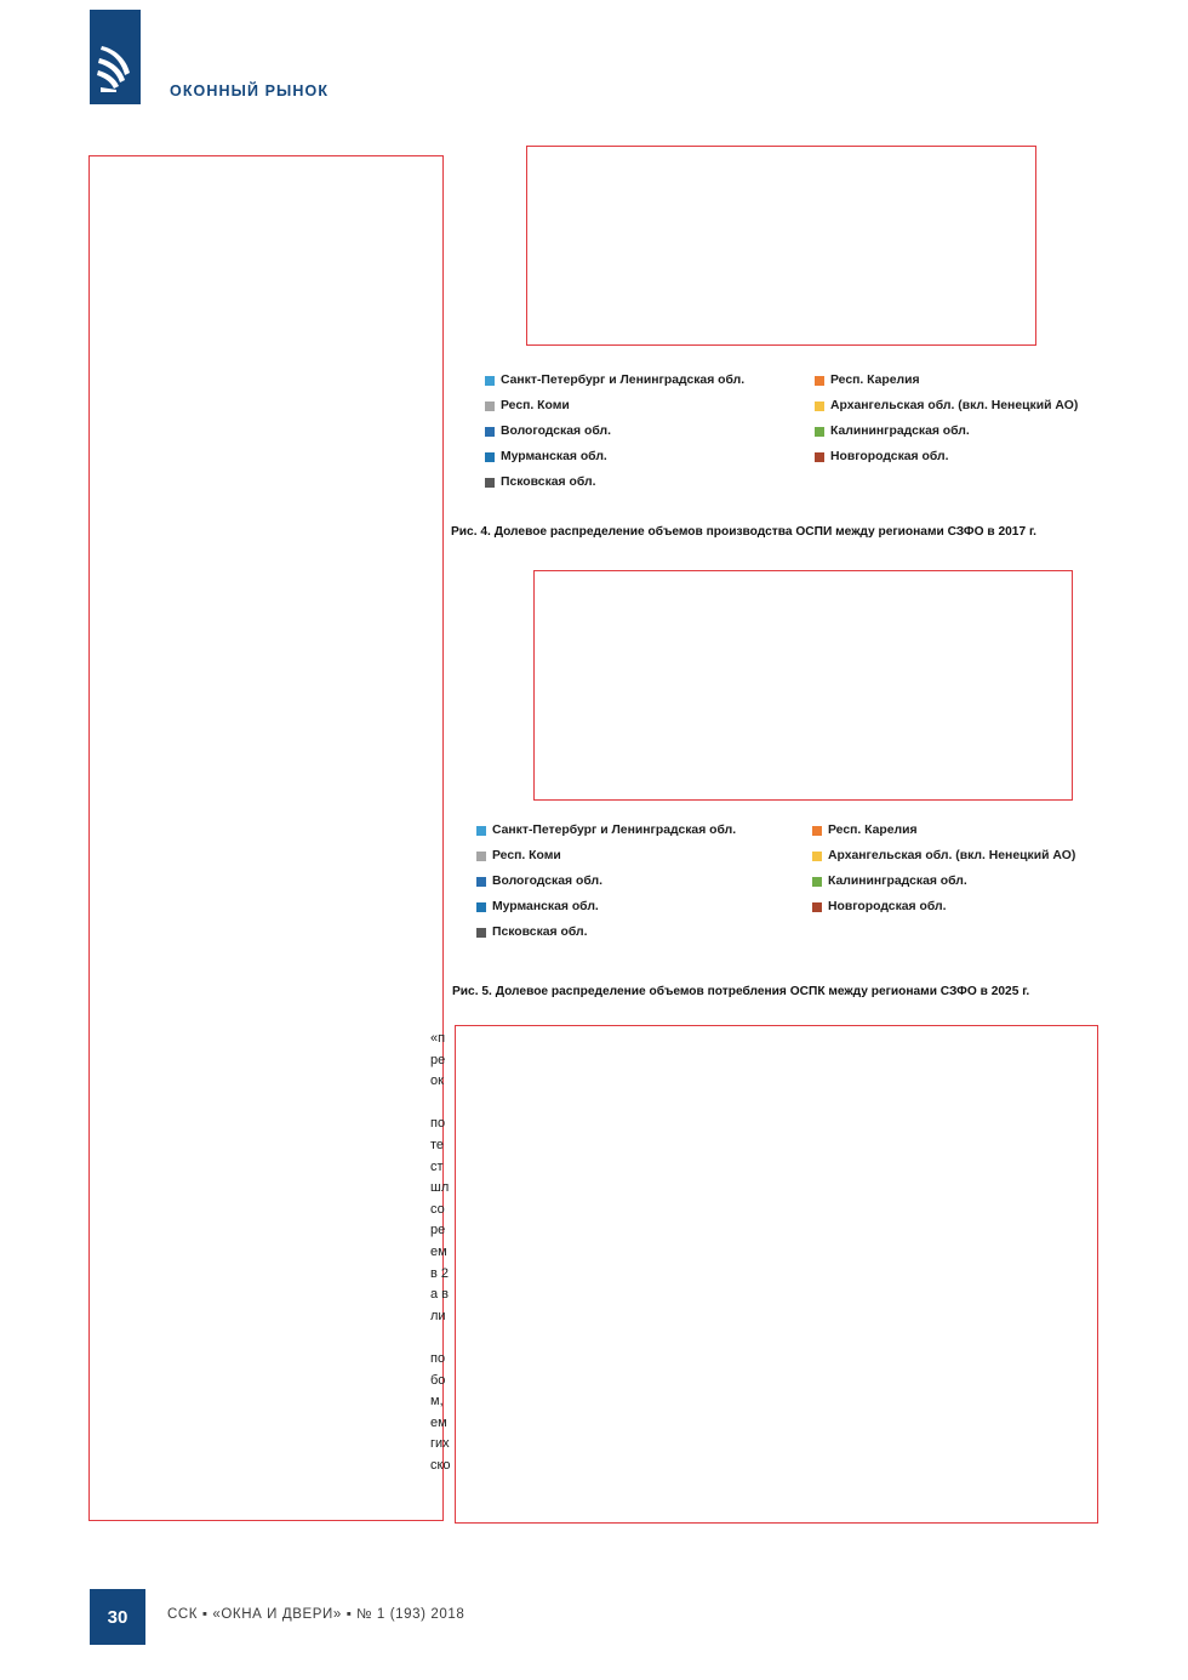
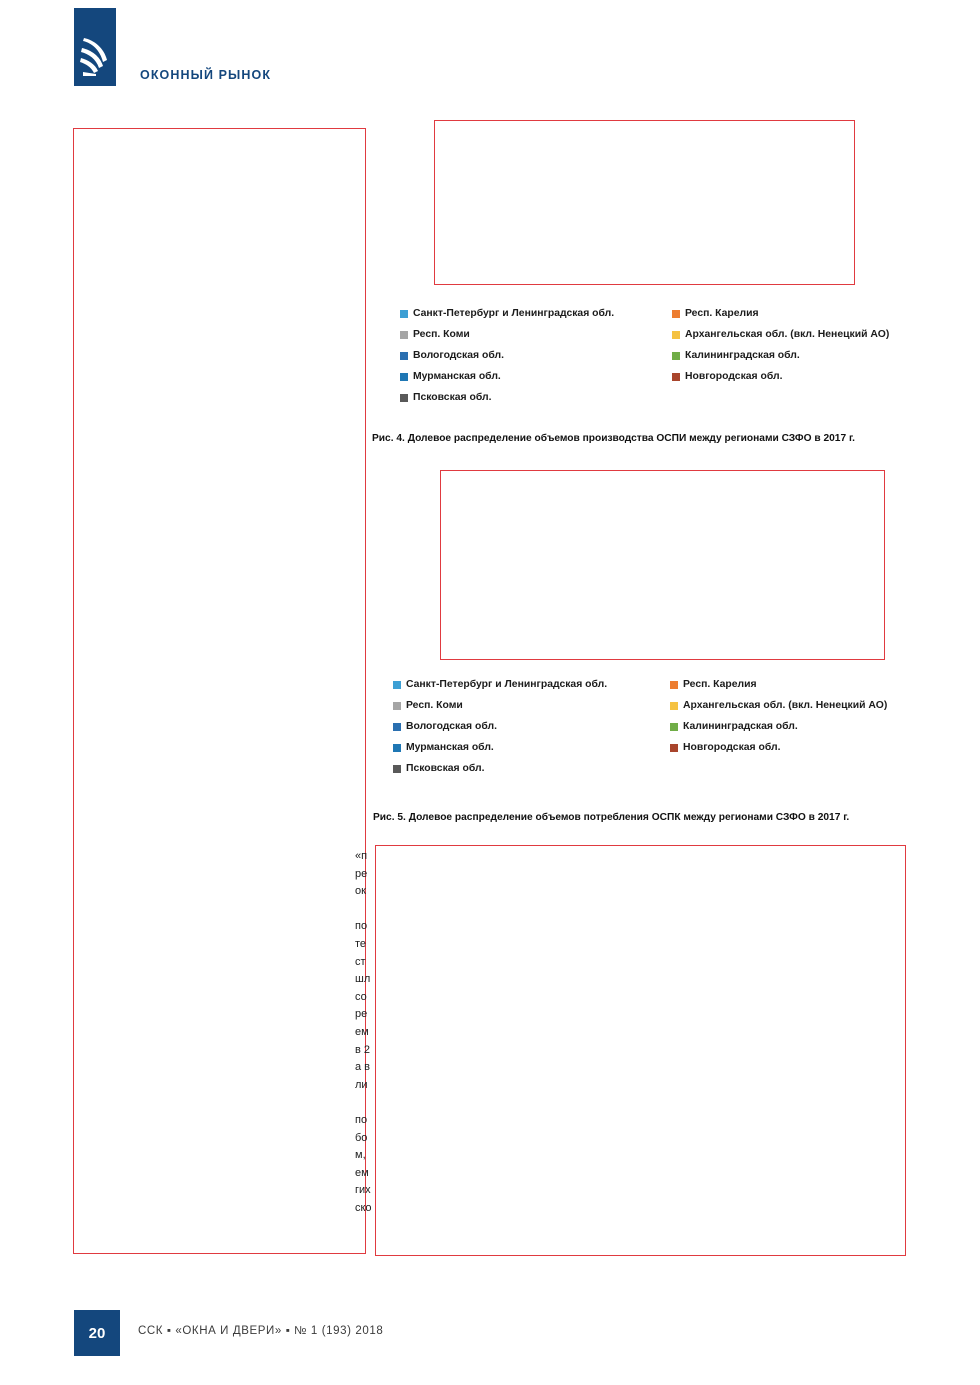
  ОКОННЫЙ РЫНОК
  Санкт-Петербург и Ленинградская обл.
  Респ. Карелия
  Респ. Коми
  Архангельская обл. (вкл. Ненецкий АО)
  Вологодская обл.
  Калининградская обл.
  Мурманская обл.
  Новгородская обл.
  Псковская обл.
  Рис. 4. Долевое распределение объемов производства ОСПИ между регионами СЗФО в 2017 г.
  Санкт-Петербург и Ленинградская обл.
  Респ. Карелия
  Респ. Коми
  Архангельская обл. (вкл. Ненецкий АО)
  Вологодская обл.
  Калининградская обл.
  Мурманская обл.
  Новгородская обл.
  Псковская обл.
- Рис. 5. Долевое распределение объемов потребления ОСПК между регионами СЗФО в 2025 г.
+ Рис. 5. Долевое распределение объемов потребления ОСПК между регионами СЗФО в 2017 г.
  «п
  ре
  ок
  по
  те
  ст
  шл
  со
  ре
  ем
  в 2
  а в
  ли
  по
  бо
  м,
  ем
  гих
  ско
- 30
+ 20
  ССК ▪ «ОКНА И ДВЕРИ» ▪ № 1 (193) 2018
